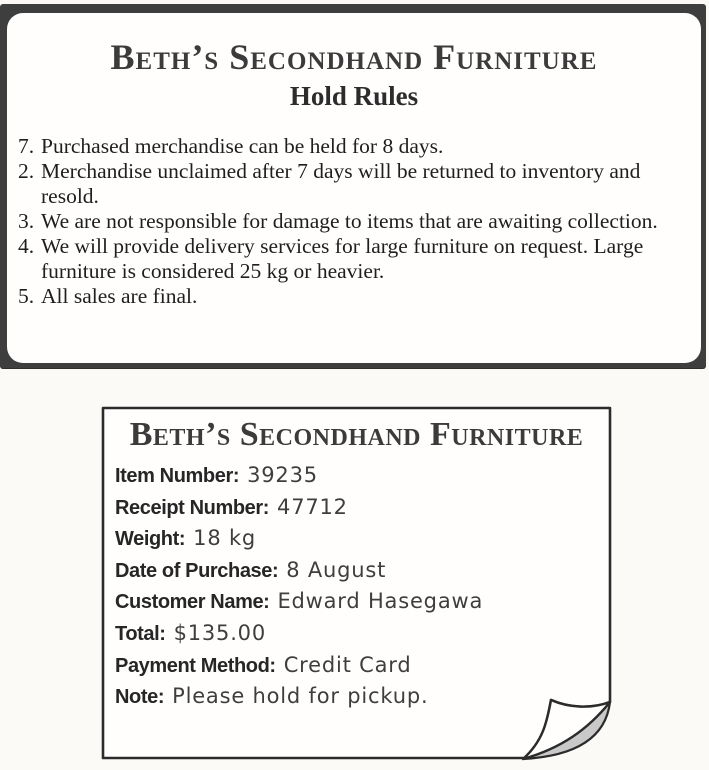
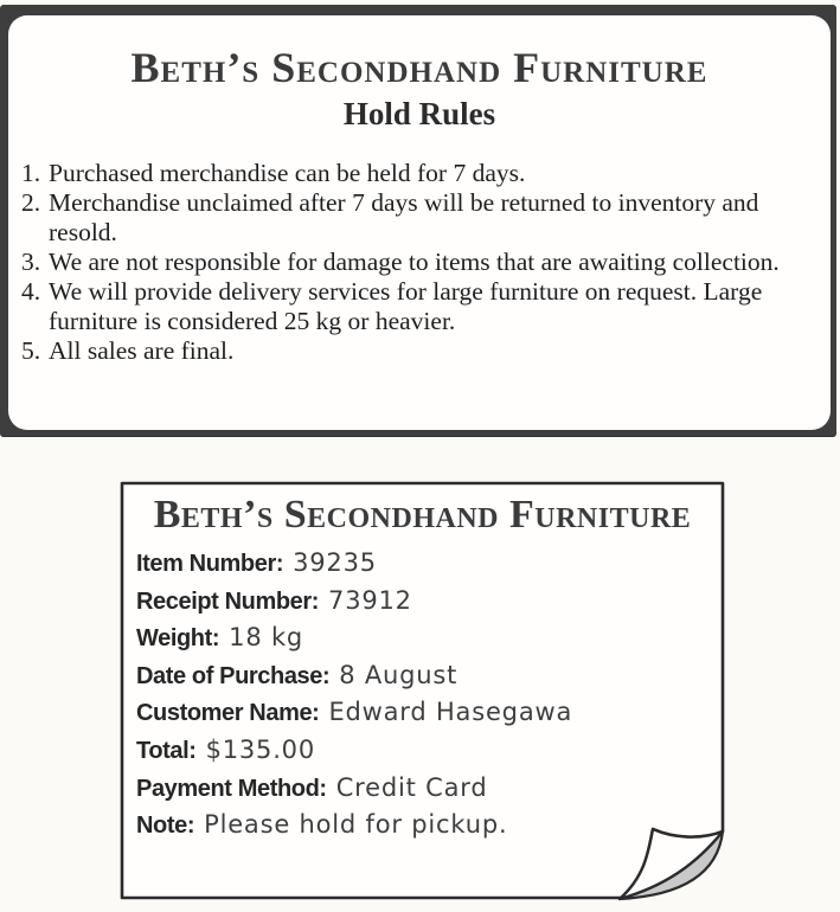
  Beth’s Secondhand Furniture
  Hold Rules
- 7.
+ 1.
- Purchased merchandise can be held for 8 days.
+ Purchased merchandise can be held for 7 days.
  2.
  Merchandise unclaimed after 7 days will be returned to inventory and resold.
  3.
  We are not responsible for damage to items that are awaiting collection.
  4.
  We will provide delivery services for large furniture on request. Large furniture is considered 25 kg or heavier.
  5.
  All sales are final.
  Beth’s Secondhand Furniture
  Item Number:
  39235
  Receipt Number:
- 47712
+ 73912
  Weight:
  18 kg
  Date of Purchase:
  8 August
  Customer Name:
  Edward Hasegawa
  Total:
  $135.00
  Payment Method:
  Credit Card
  Note:
  Please hold for pickup.
